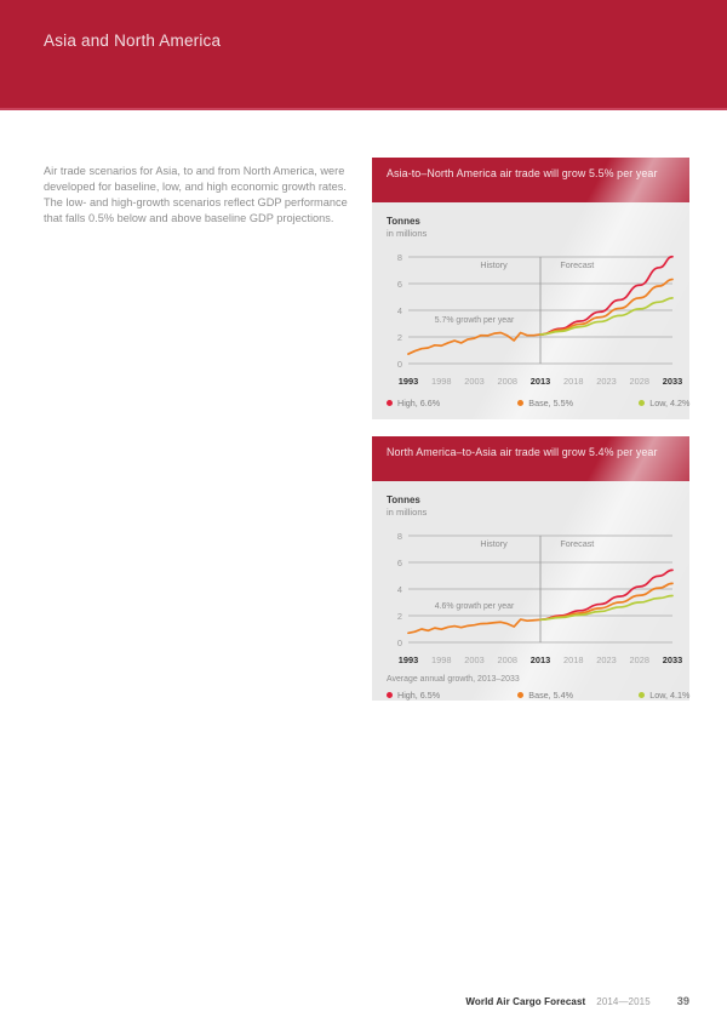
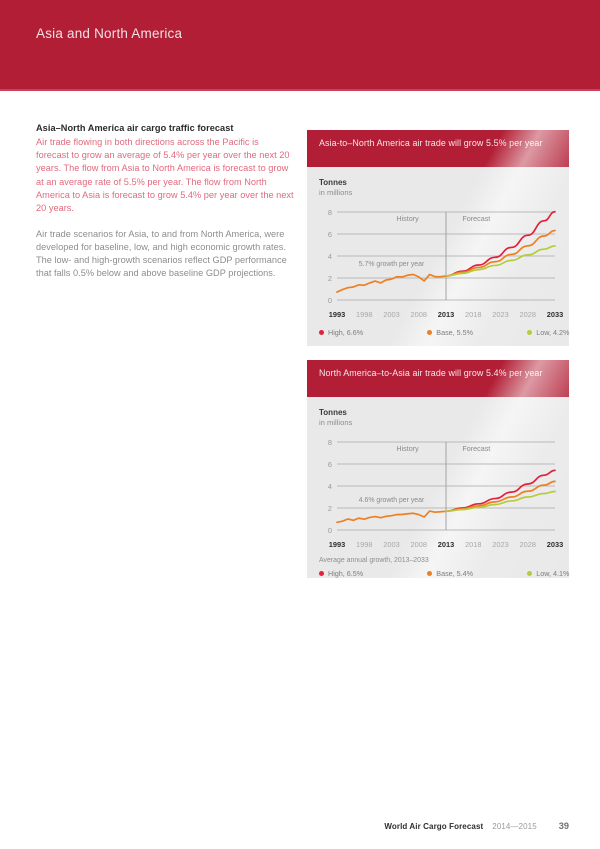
  Asia and North America
+ Asia–North America air cargo traffic forecast
+ Air trade flowing in both directions across the Pacific is forecast to grow an average of 5.4% per year over the next 20 years. The flow from Asia to North America is forecast to grow at an average rate of 5.5% per year. The flow from North America to Asia is forecast to grow 5.4% per year over the next 20 years.
  Air trade scenarios for Asia, to and from North America, were developed for baseline, low, and high economic growth rates. The low- and high-growth scenarios reflect GDP performance that falls 0.5% below and above baseline GDP projections.
  Tonnes
  in millions
  0
  2
  4
  6
  8
  History
  Forecast
  1993
  1998
  2003
  2008
  2013
  2018
  2023
  2028
  2033
  High, 6.6%
  Base, 5.5%
  Low, 4.2%
  Tonnes
  in millions
  0
  2
  4
  6
  8
  History
  Forecast
  1993
  1998
  2003
  2008
  2013
  2018
  2023
  2028
  2033
  High, 6.5%
  Base, 5.4%
  Low, 4.1%
  World Air Cargo Forecast
  2014—2015
  39
